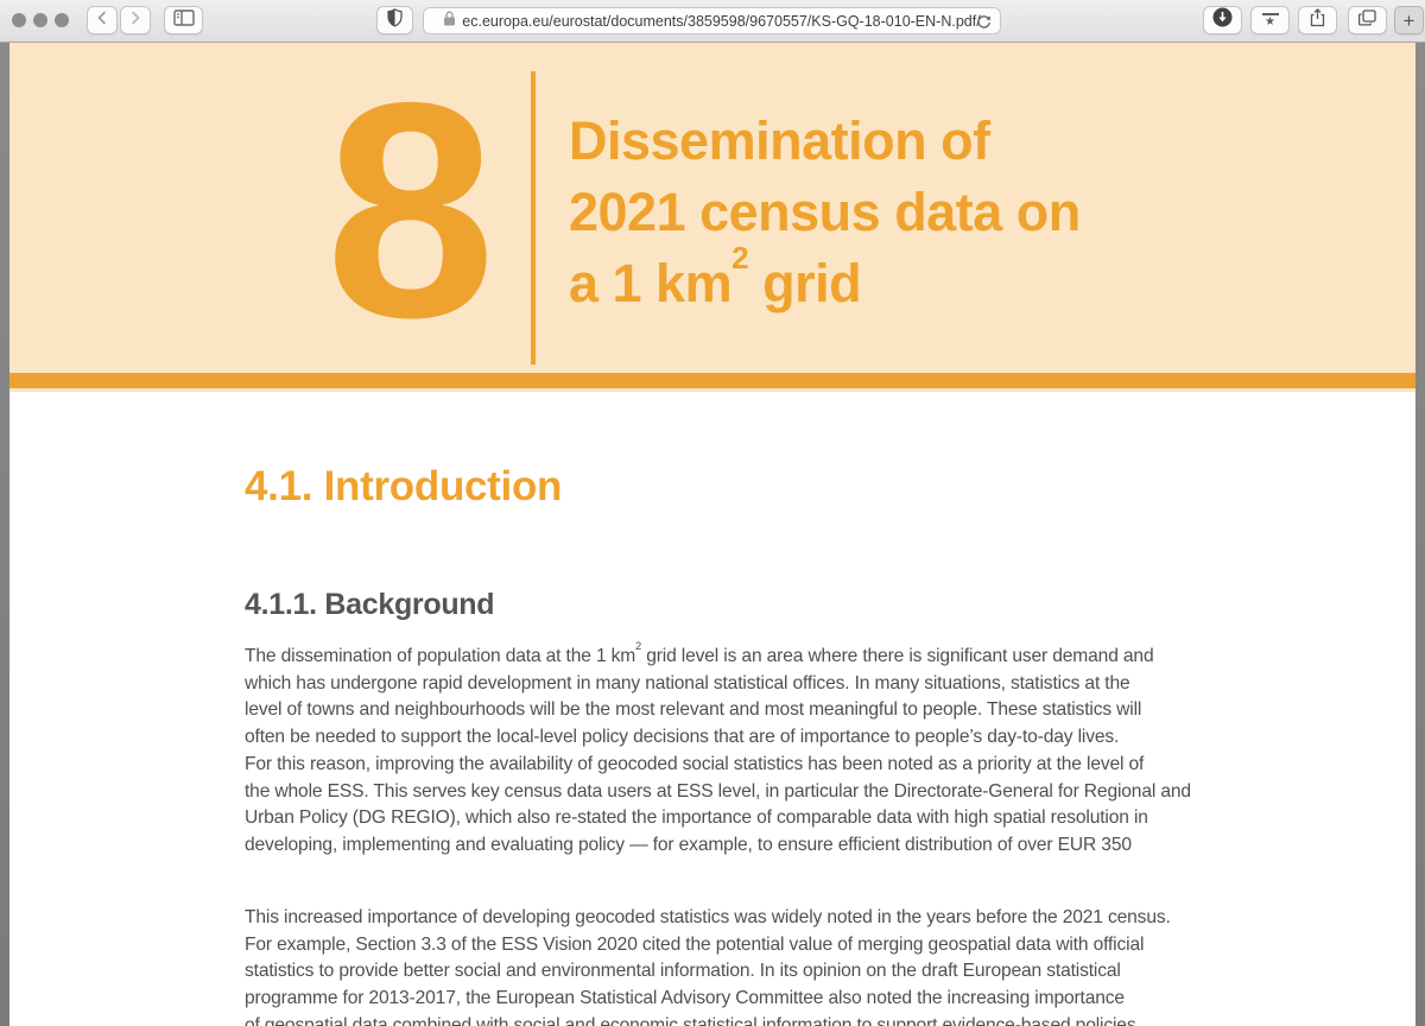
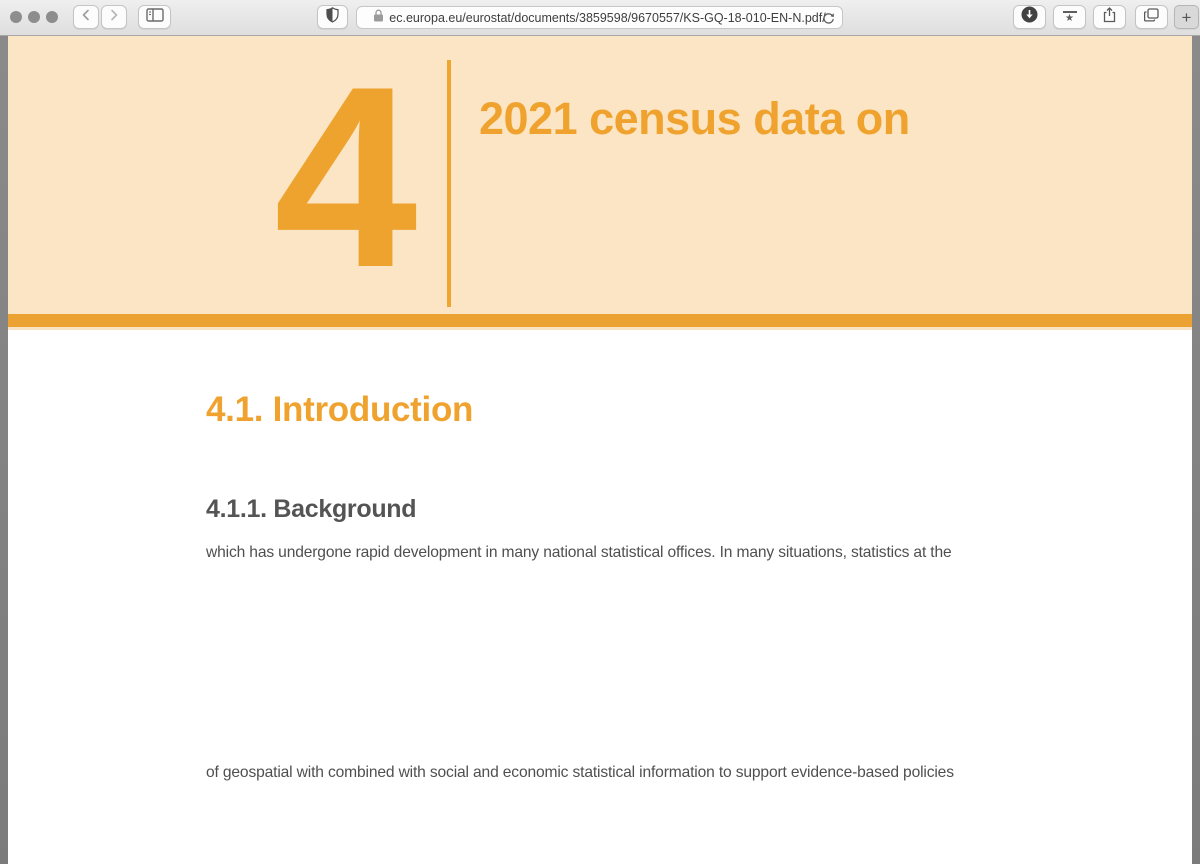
  ec.europa.eu/eurostat/documents/3859598/9670557/KS-GQ-18-010-EN-N.pdf
  ★
  +
- 8
+ 4
- Dissemination of
  2021 census data on
- a 1 km2 grid
  4.1. Introduction
  4.1.1. Background
- The dissemination of population data at the 1 km2 grid level is an area where there is significant user demand and
  which has undergone rapid development in many national statistical offices. In many situations, statistics at the
- level of towns and neighbourhoods will be the most relevant and most meaningful to people. These statistics will
- often be needed to support the local-level policy decisions that are of importance to people’s day-to-day lives.
- For this reason, improving the availability of geocoded social statistics has been noted as a priority at the level of
- the whole ESS. This serves key census data users at ESS level, in particular the Directorate-General for Regional and
- Urban Policy (DG REGIO), which also re-stated the importance of comparable data with high spatial resolution in
- developing, implementing and evaluating policy — for example, to ensure efficient distribution of over EUR 350
- This increased importance of developing geocoded statistics was widely noted in the years before the 2021 census.
- For example, Section 3.3 of the ESS Vision 2020 cited the potential value of merging geospatial data with official
- statistics to provide better social and environmental information. In its opinion on the draft European statistical
- programme for 2013-2017, the European Statistical Advisory Committee also noted the increasing importance
- of geospatial data combined with social and economic statistical information to support evidence-based policies
+ of geospatial with combined with social and economic statistical information to support evidence-based policies
